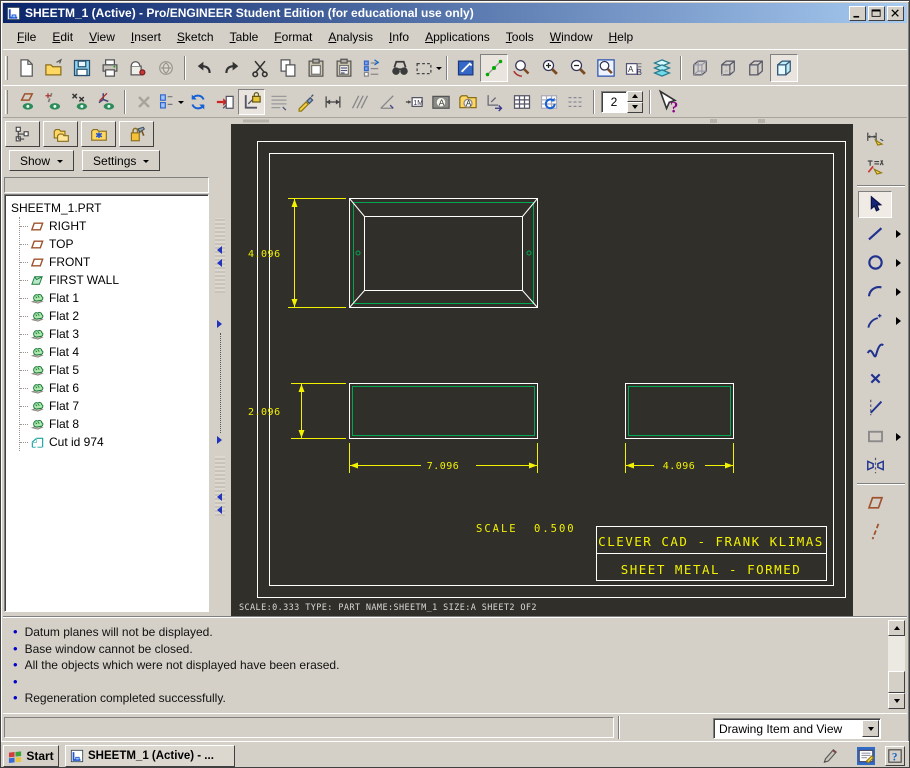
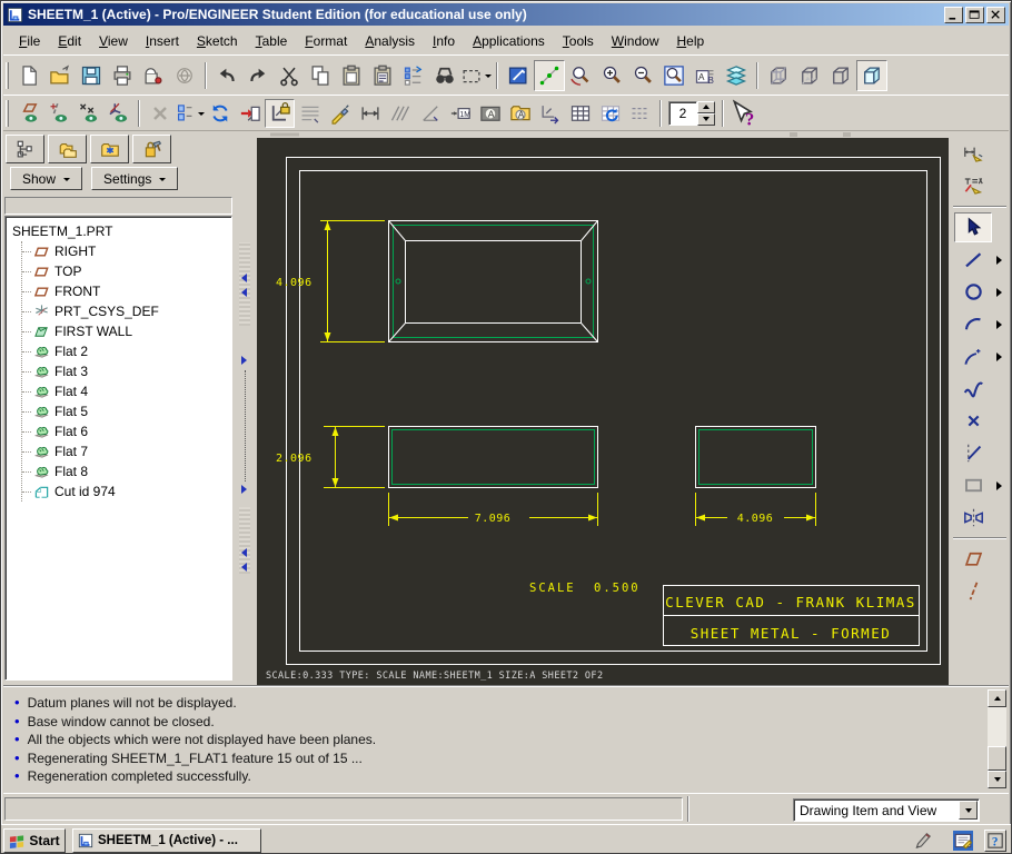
  SHEETM_1 (Active) - Pro/ENGINEER Student Edition (for educational use only)
  File
  Edit
  View
  Insert
  Sketch
  Table
  Format
  Analysis
  Info
  Applications
  Tools
  Window
  Help
  A
  B
  A
  A
  2
  ?
  Show
  Settings
  SHEETM_1.PRT
  RIGHT
  TOP
  FRONT
+ PRT_CSYS_DEF
  FIRST WALL
- Flat 1
  Flat 2
  Flat 3
  Flat 4
  Flat 5
  Flat 6
  Flat 7
  Flat 8
  Cut id 974
  4.096
  2.096
  7.096
  4.096
  SCALE
  0.500
  CLEVER CAD - FRANK KLIMAS
  SHEET METAL - FORMED
- SCALE:0.333 TYPE: PART NAME:SHEETM_1 SIZE:A SHEET2 OF2
+ SCALE:0.333 TYPE: SCALE NAME:SHEETM_1 SIZE:A SHEET2 OF2
  •
  Datum planes will not be displayed.
  •
  Base window cannot be closed.
  •
- All the objects which were not displayed have been erased.
+ All the objects which were not displayed have been planes.
  •
+ Regenerating SHEETM_1_FLAT1 feature 15 out of 15 ...
  •
  Regeneration completed successfully.
  Drawing Item and View
  Start
  SHEETM_1 (Active) - ...
  ?
